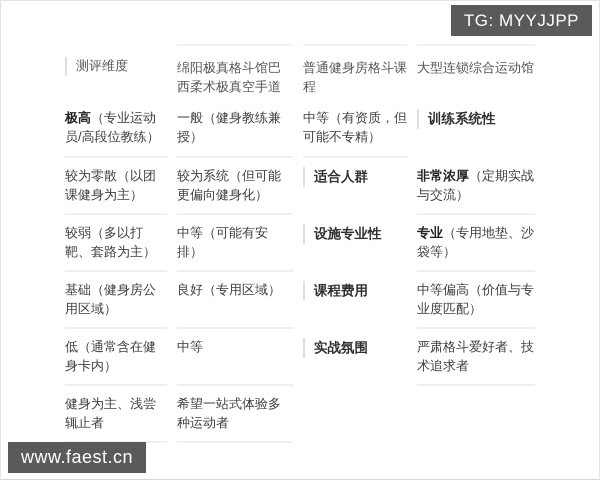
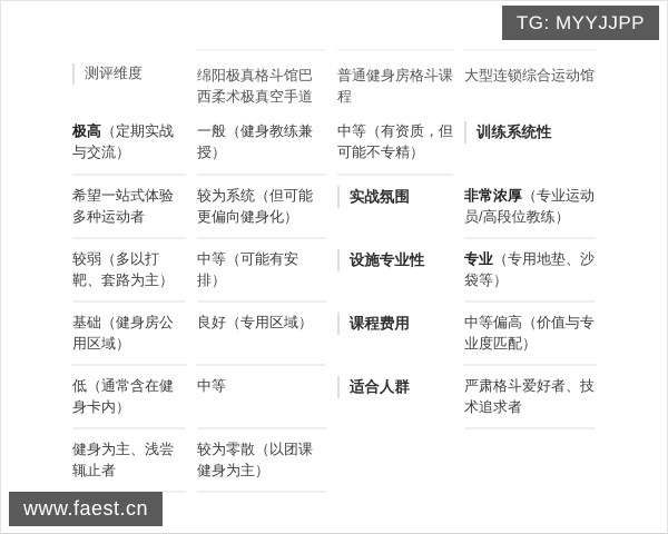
  TG: MYYJJPP
  测评维度
  绵阳极真格斗馆巴西柔术极真空手道
  普通健身房格斗课程
  大型连锁综合运动馆
- 极高（专业运动员/高段位教练）
+ 极高（定期实战与交流）
  一般（健身教练兼授）
  中等（有资质，但可能不专精）
  训练系统性
- 较为零散（以团课健身为主）
+ 希望一站式体验多种运动者
  较为系统（但可能更偏向健身化）
- 适合人群
+ 实战氛围
- 非常浓厚（定期实战与交流）
+ 非常浓厚（专业运动员/高段位教练）
  较弱（多以打靶、套路为主）
  中等（可能有安排）
  设施专业性
  专业（专用地垫、沙袋等）
  基础（健身房公用区域）
  良好（专用区域）
  课程费用
  中等偏高（价值与专业度匹配）
  低（通常含在健身卡内）
  中等
- 实战氛围
+ 适合人群
  严肃格斗爱好者、技术追求者
  健身为主、浅尝辄止者
- 希望一站式体验多种运动者
+ 较为零散（以团课健身为主）
  www.faest.cn
